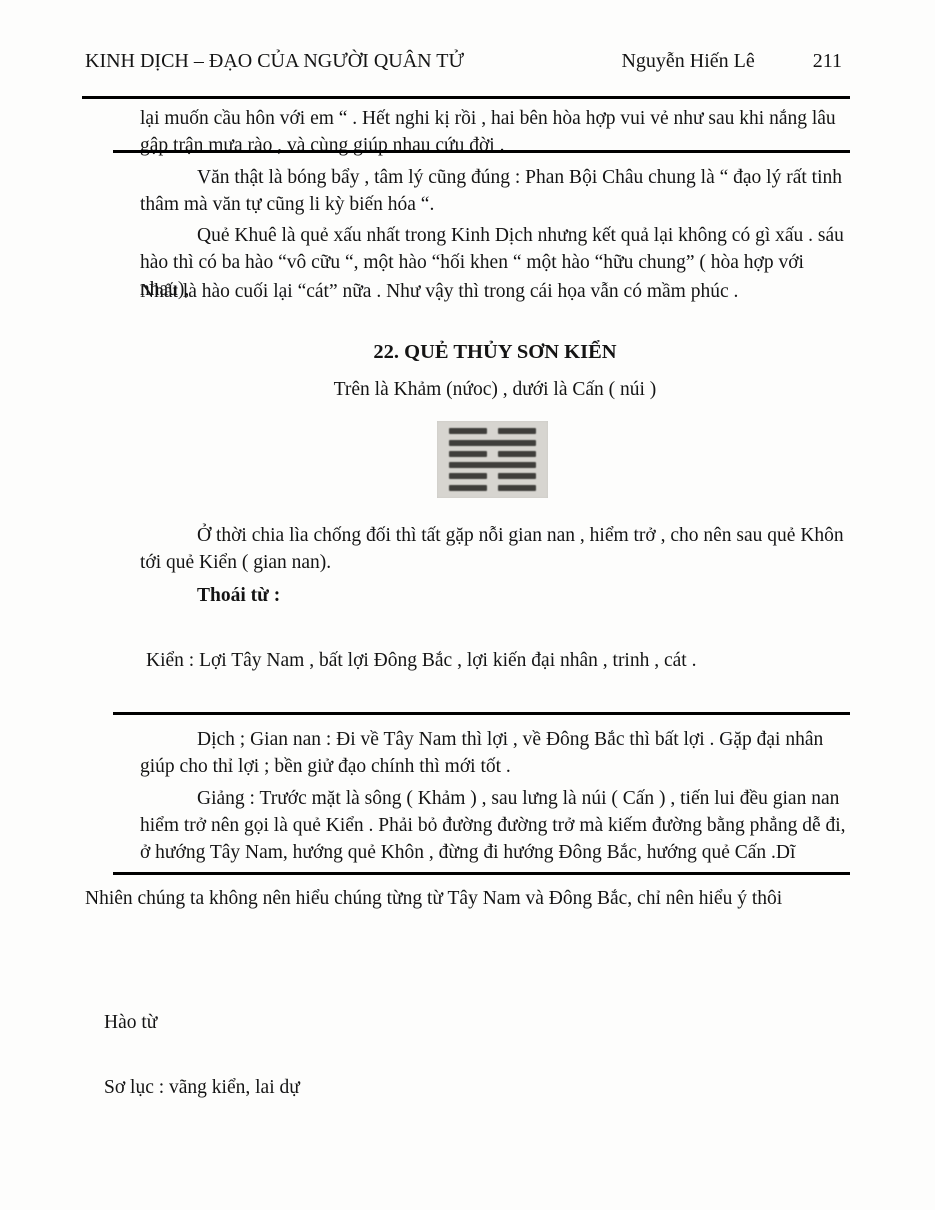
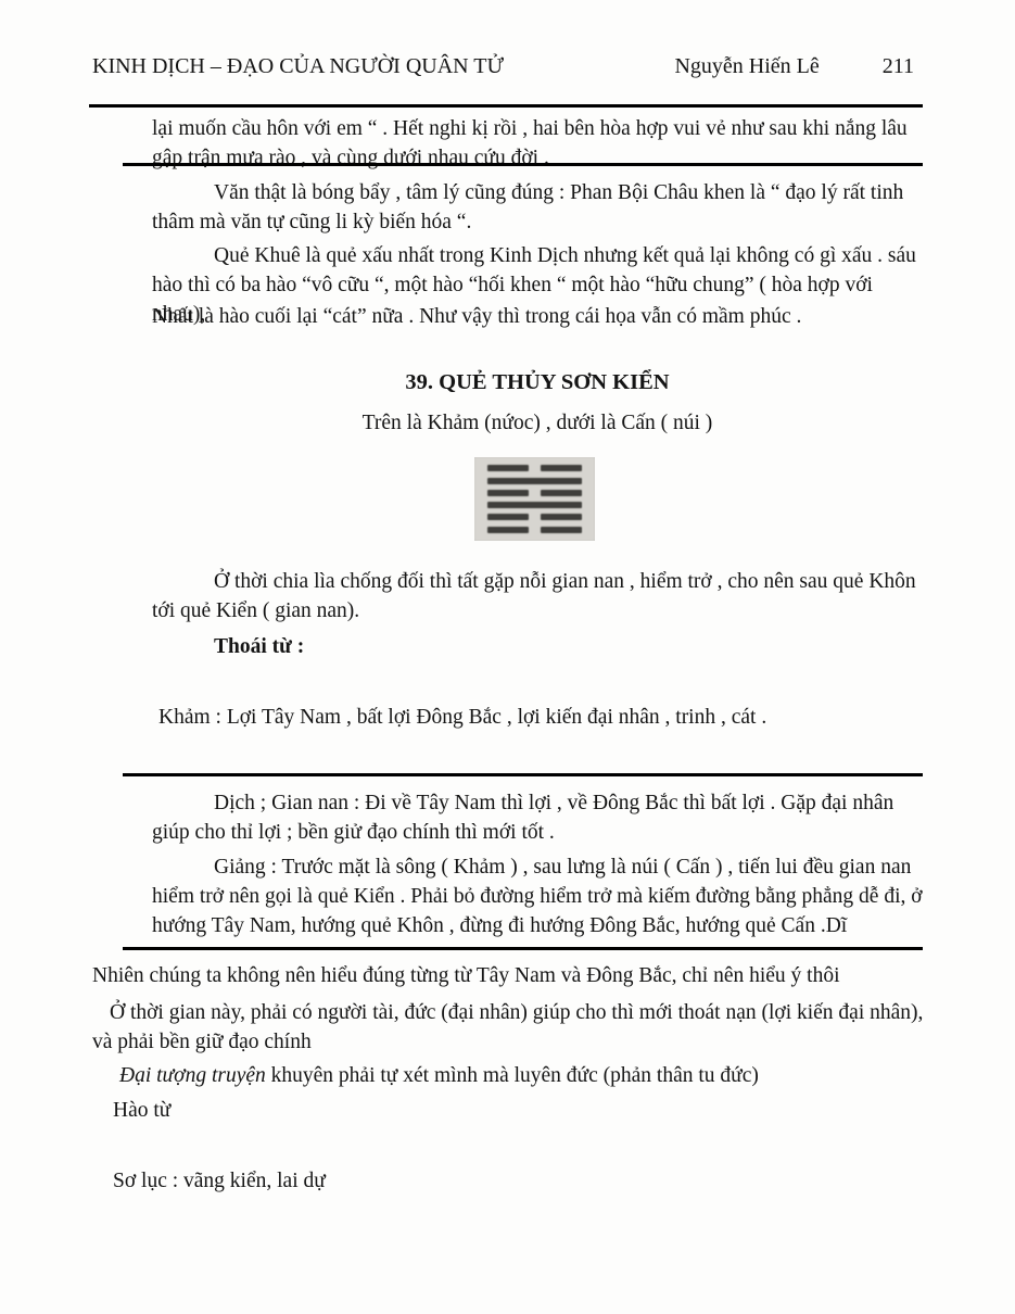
  KINH DỊCH – ĐẠO CỦA NGƯỜI QUÂN TỬ
  Nguyễn Hiến Lê
  211
- lại muốn cầu hôn với em “ . Hết nghi kị rồi , hai bên hòa hợp vui vẻ như sau khi nắng lâu gập trận mưa rào , và cùng giúp nhau cứu đời .
+ lại muốn cầu hôn với em “ . Hết nghi kị rồi , hai bên hòa hợp vui vẻ như sau khi nắng lâu gập trận mưa rào , và cùng dưới nhau cứu đời .
- Văn thật là bóng bẩy , tâm lý cũng đúng : Phan Bội Châu chung là “ đạo lý rất tinh thâm mà văn tự cũng li kỳ biến hóa “.
+ Văn thật là bóng bẩy , tâm lý cũng đúng : Phan Bội Châu khen là “ đạo lý rất tinh thâm mà văn tự cũng li kỳ biến hóa “.
  Quẻ Khuê là quẻ xấu nhất trong Kinh Dịch nhưng kết quả lại không có gì xấu . sáu hào thì có ba hào “vô cữu “, một hào “hối khen “ một hào “hữu chung” ( hòa hợp với nhau),
  Nhất là hào cuối lại “cát” nữa . Như vậy thì trong cái họa vẫn có mầm phúc .
- 22. QUẺ THỦY SƠN KIỂN
+ 39. QUẺ THỦY SƠN KIỂN
  Trên là Khảm (nứoc) , dưới là Cấn ( núi )
  Ở thời chia lìa chống đối thì tất gặp nỗi gian nan , hiểm trở , cho nên sau quẻ Khôn tới quẻ Kiển ( gian nan).
  Thoái từ :
- Kiển : Lợi Tây Nam , bất lợi Đông Bắc , lợi kiến đại nhân , trinh , cát .
+ Khảm : Lợi Tây Nam , bất lợi Đông Bắc , lợi kiến đại nhân , trinh , cát .
  Dịch ; Gian nan : Đi về Tây Nam thì lợi , về Đông Bắc thì bất lợi . Gặp đại nhân giúp cho thỉ lợi ; bền giử đạo chính thì mới tốt .
- Giảng : Trước mặt là sông ( Khảm ) , sau lưng là núi ( Cấn ) , tiến lui đều gian nan hiểm trở nên gọi là quẻ Kiển . Phải bỏ đường đường trở mà kiếm đường bằng phẳng dễ đi, ở hướng Tây Nam, hướng quẻ Khôn , đừng đi hướng Đông Bắc, hướng quẻ Cấn .Dĩ
+ Giảng : Trước mặt là sông ( Khảm ) , sau lưng là núi ( Cấn ) , tiến lui đều gian nan hiểm trở nên gọi là quẻ Kiển . Phải bỏ đường hiểm trở mà kiếm đường bằng phẳng dễ đi, ở hướng Tây Nam, hướng quẻ Khôn , đừng đi hướng Đông Bắc, hướng quẻ Cấn .Dĩ
- Nhiên chúng ta không nên hiểu chúng từng từ Tây Nam và Đông Bắc, chỉ nên hiểu ý thôi
+ Nhiên chúng ta không nên hiểu đúng từng từ Tây Nam và Đông Bắc, chỉ nên hiểu ý thôi
+ Ở thời gian này, phải có người tài, đức (đại nhân) giúp cho thì mới thoát nạn (lợi kiến đại nhân), và phải bền giữ đạo chính
+ Đại tượng truyện khuyên phải tự xét mình mà luyên đức (phản thân tu đức)
  Hào từ
  Sơ lục : vãng kiển, lai dự
